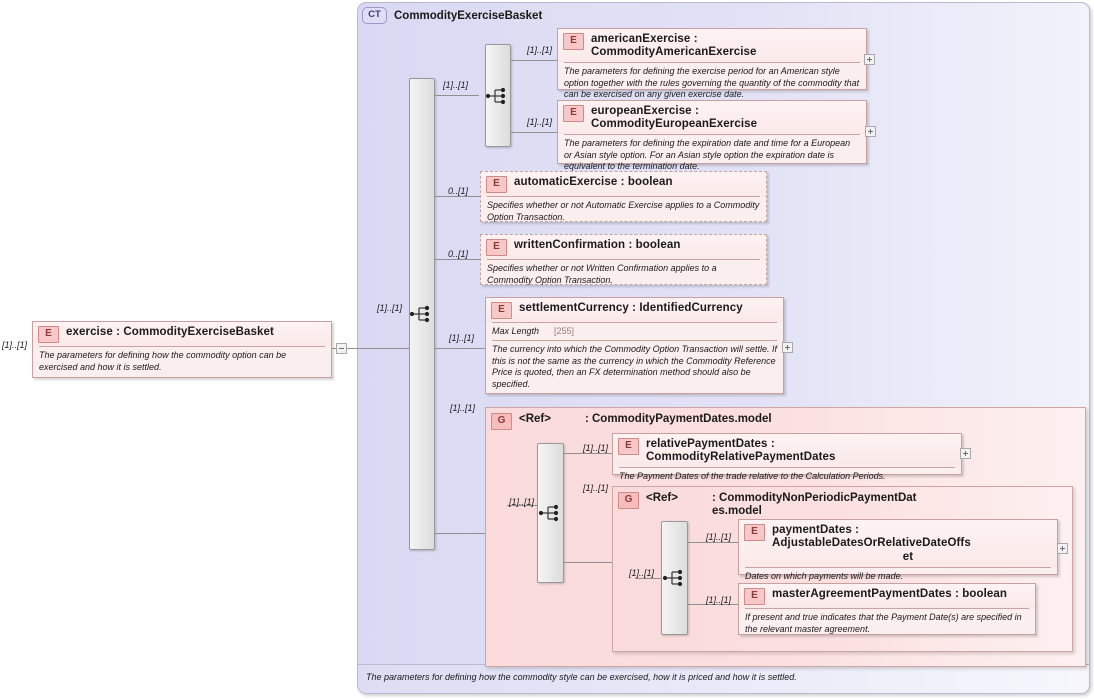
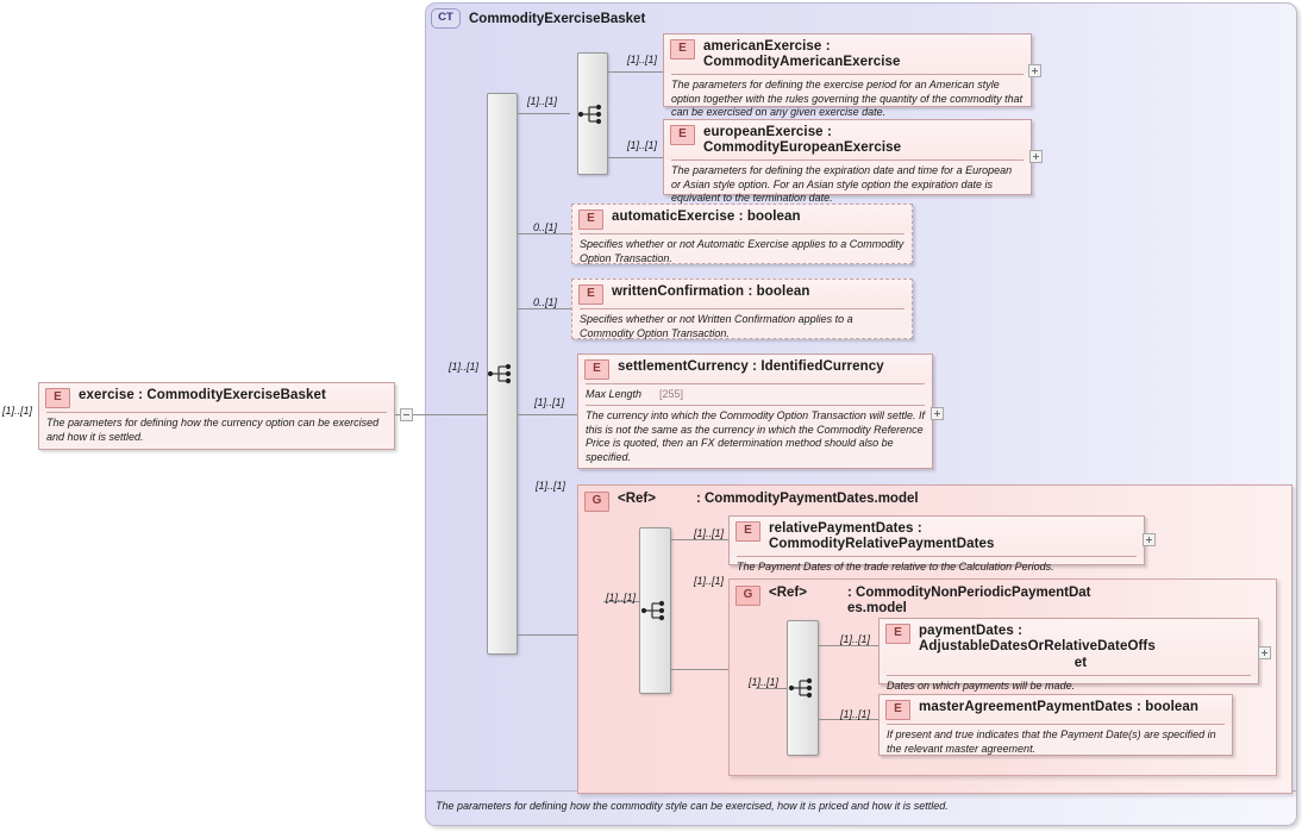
  [1]..[1]
  E
  exercise : CommodityExerciseBasket
- The parameters for defining how the commodity option can be exercised and how it is settled.
+ The parameters for defining how the currency option can be exercised and how it is settled.
  CT
  CommodityExerciseBasket
  The parameters for defining how the commodity style can be exercised, how it is priced and how it is settled.
  [1]..[1]
  [1]..[1]
  [1]..[1]
  E
  americanExercise : CommodityAmericanExercise
  The parameters for defining the exercise period for an American style option together with the rules governing the quantity of the commodity that can be exercised on any given exercise date.
  [1]..[1]
  E
  europeanExercise : CommodityEuropeanExercise
  The parameters for defining the expiration date and time for a European or Asian style option. For an Asian style option the expiration date is equivalent to the termination date.
  0..[1]
  E
  automaticExercise : boolean
  Specifies whether or not Automatic Exercise applies to a Commodity Option Transaction.
  0..[1]
  E
  writtenConfirmation : boolean
  Specifies whether or not Written Confirmation applies to a Commodity Option Transaction.
  [1]..[1]
  E
  settlementCurrency : IdentifiedCurrency
  Max Length
  [255]
  The currency into which the Commodity Option Transaction will settle. If this is not the same as the currency in which the Commodity Reference Price is quoted, then an FX determination method should also be specified.
  [1]..[1]
  G
  <Ref>
  : CommodityPaymentDates.model
  [1]..[1]
  [1]..[1]
  E
  relativePaymentDates : CommodityRelativePaymentDates
  The Payment Dates of the trade relative to the Calculation Periods.
  [1]..[1]
  G
  <Ref> : CommodityNonPeriodicPaymentDat
  es.model
  [1]..[1]
  [1]..[1]
  E
  paymentDates : AdjustableDatesOrRelativeDateOffs
  et
  Dates on which payments will be made.
  [1]..[1]
  E
  masterAgreementPaymentDates : boolean
  If present and true indicates that the Payment Date(s) are specified in the relevant master agreement.
